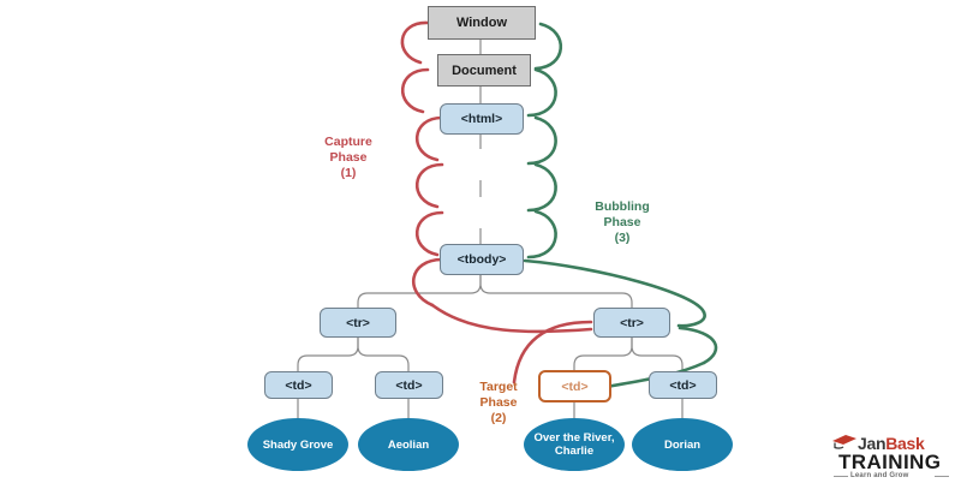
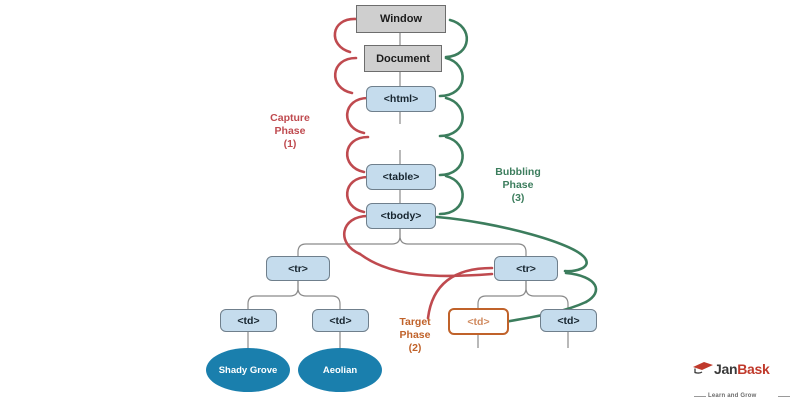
  Window
  Document
  <html>
+ <table>
  <tbody>
  <tr>
  <tr>
  <td>
  <td>
  <td>
  <td>
  Shady Grove
  Aeolian
- Over the River, Charlie
- Dorian
  Capture
  Phase
  (1)
  Bubbling
  Phase
  (3)
  Target
  Phase
  (2)
  JanBask
- TRAINING
